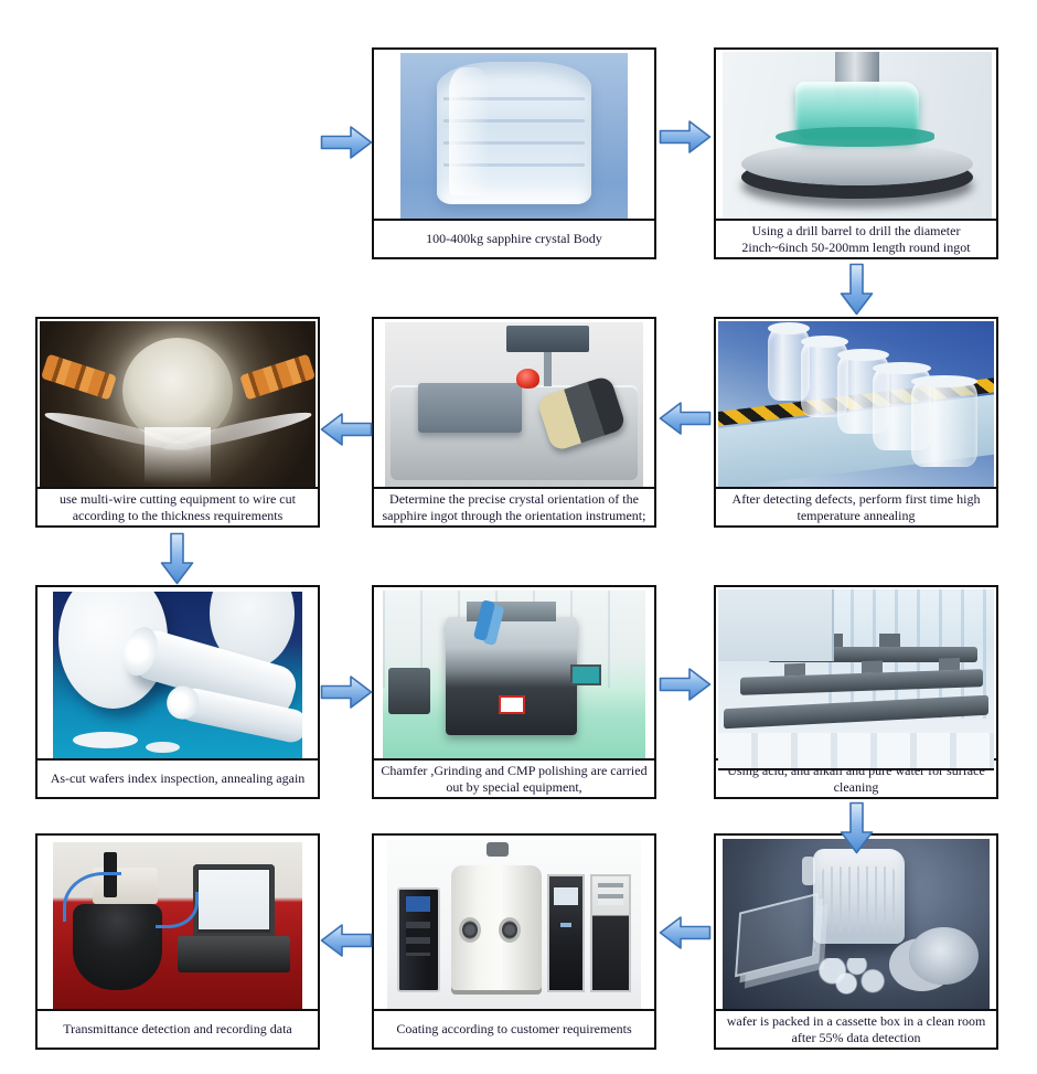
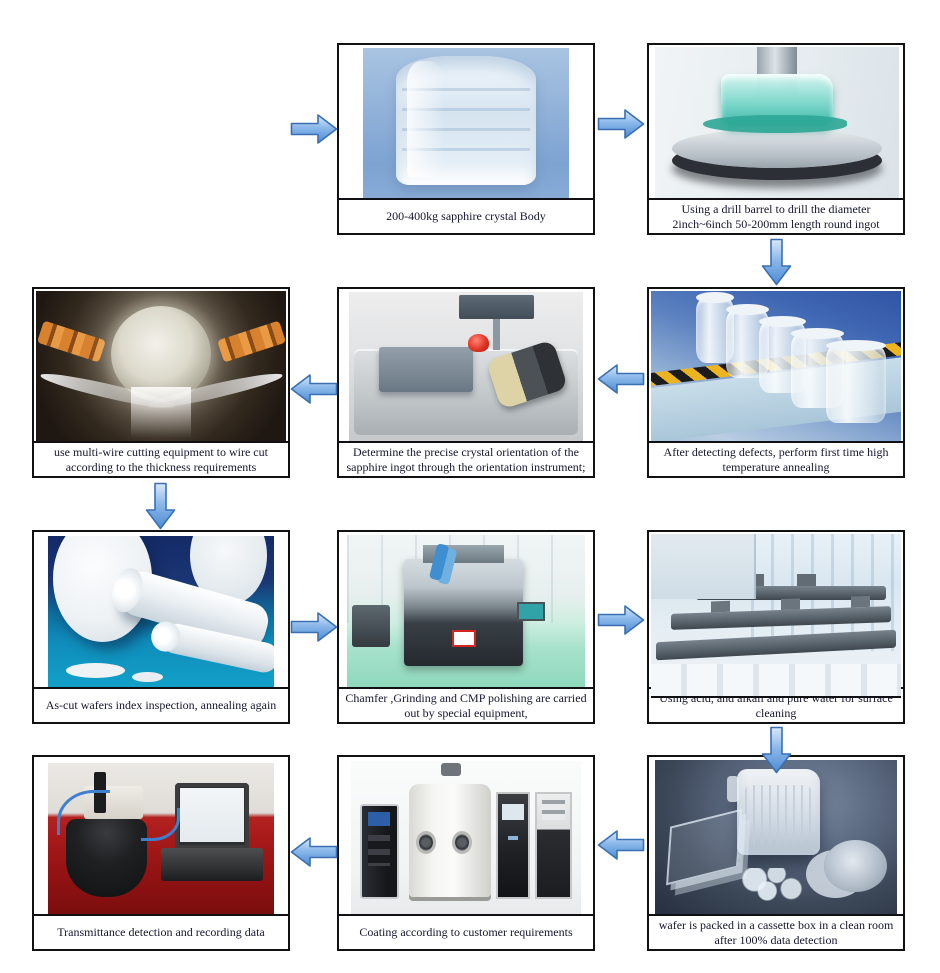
- 100-400kg sapphire crystal Body
+ 200-400kg sapphire crystal Body
  Using a drill barrel to drill the diameter 2inch~6inch 50-200mm length round ingot
  use multi-wire cutting equipment to wire cut according to the thickness requirements
  Determine the precise crystal orientation of the sapphire ingot through the orientation instrument;
  After detecting defects, perform first time high temperature annealing
  As-cut wafers index inspection, annealing again
  Chamfer ,Grinding and CMP polishing are carried out by special equipment,
  Transmittance detection and recording data
  Coating according to customer requirements
- wafer is packed in a cassette box in a clean room after 55% data detection
+ wafer is packed in a cassette box in a clean room after 100% data detection
